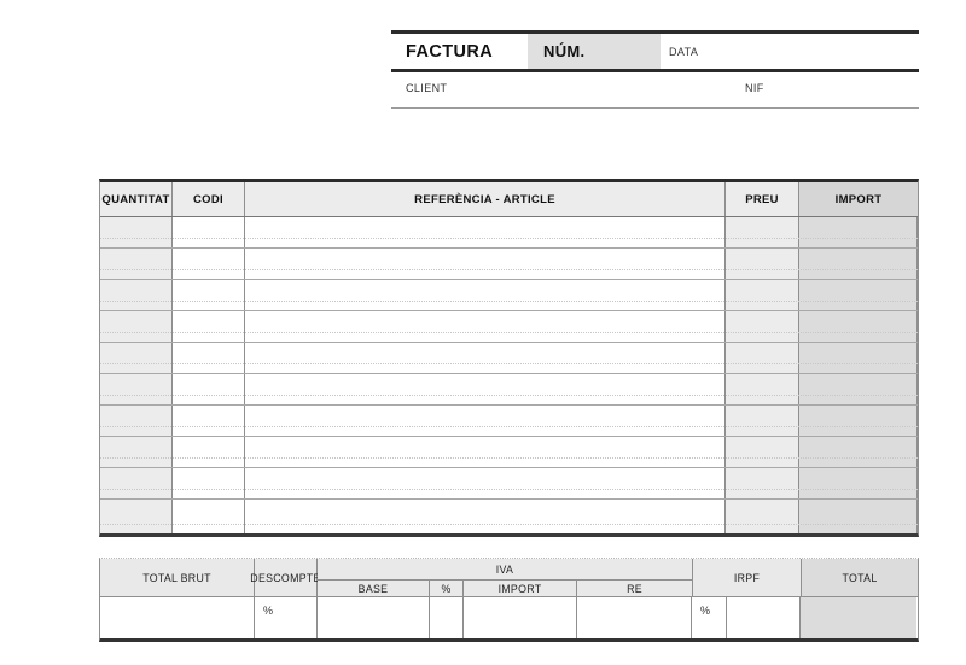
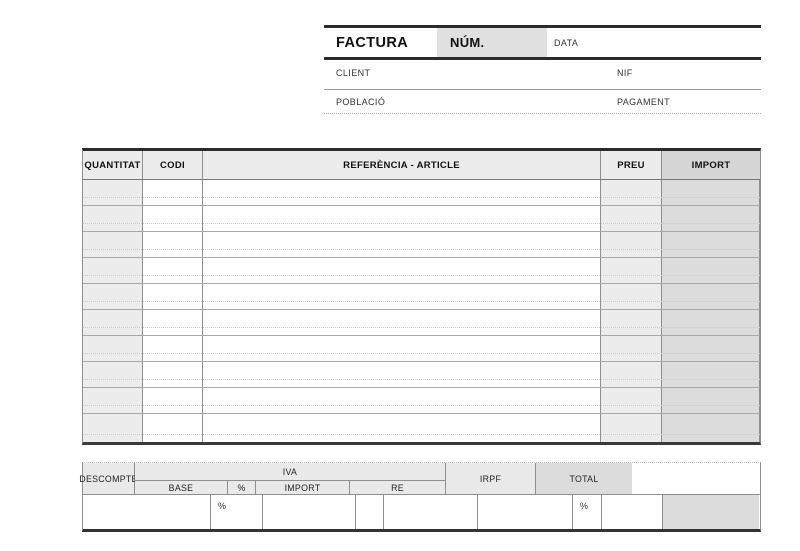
  FACTURA
  NÚM.
  DATA
  CLIENT
  NIF
+ POBLACIÓ
+ PAGAMENT
  QUANTITAT
  CODI
  REFERÈNCIA - ARTICLE
  PREU
  IMPORT
- TOTAL BRUT
  DESCOMPT
  IVA
  BASE
  %
  IMPORT
  RE
  IRPF
  TOTAL
  %
  %
